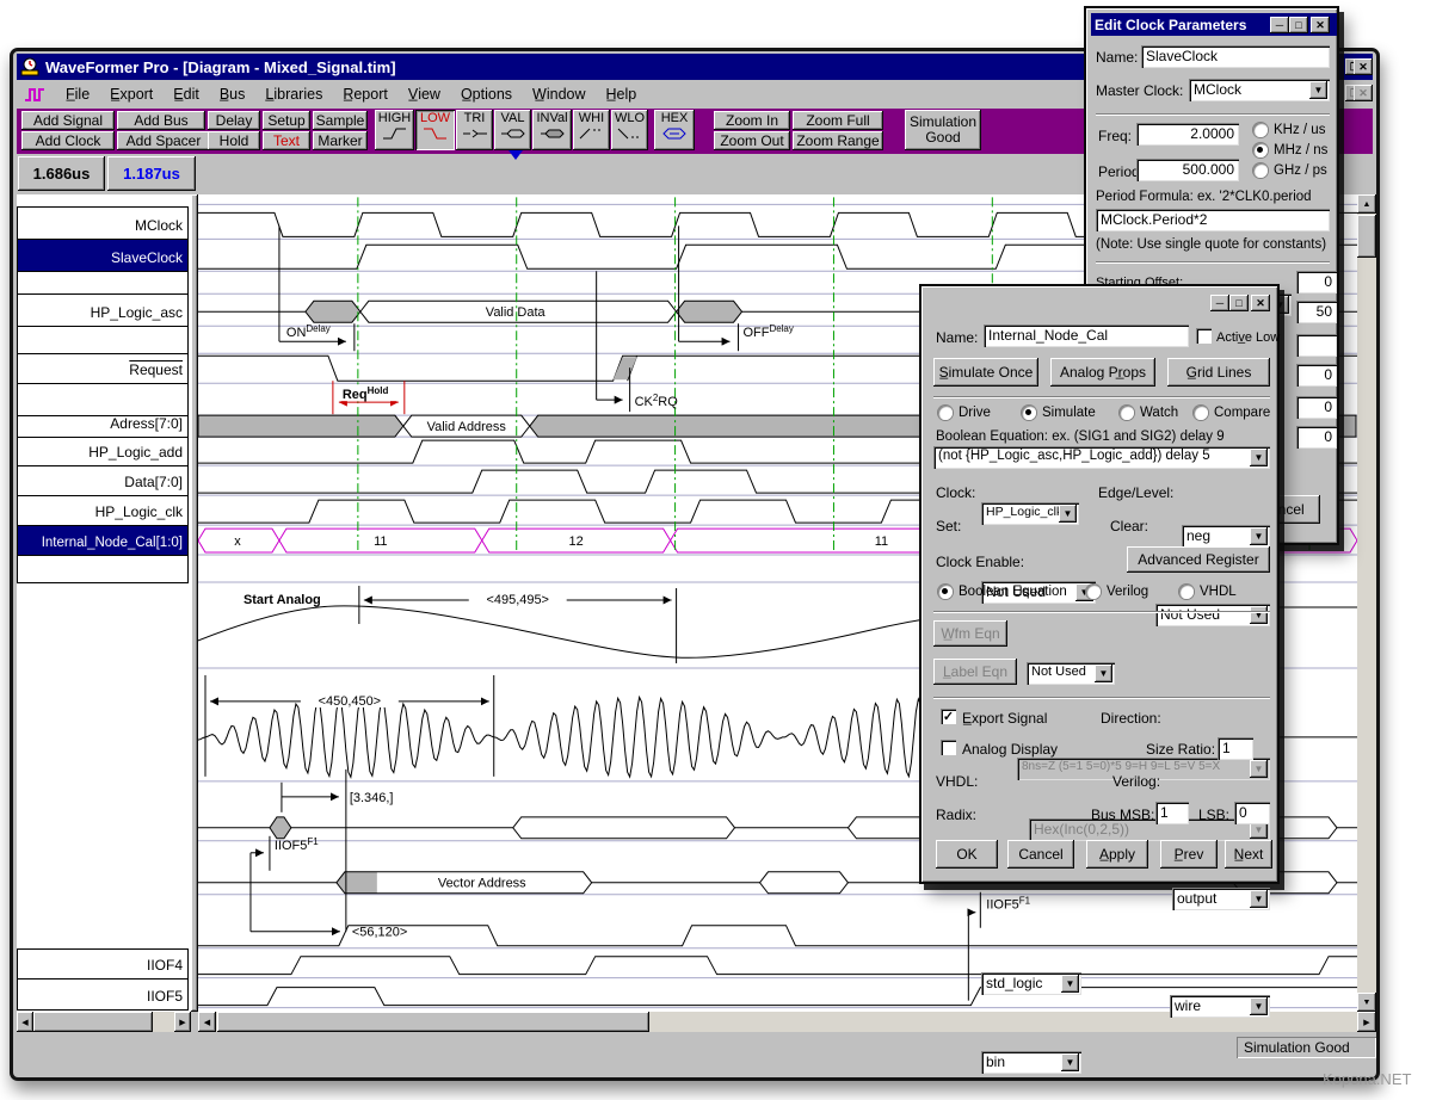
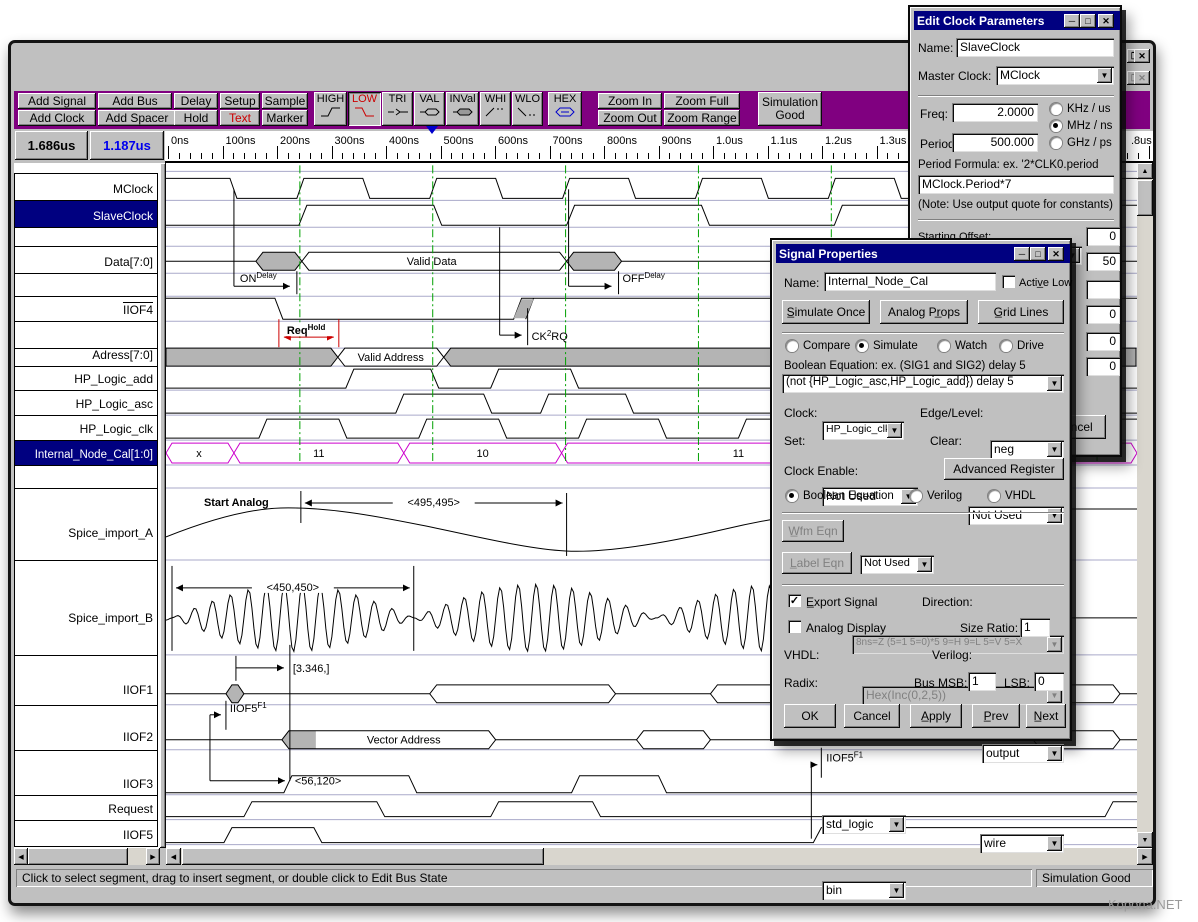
- WaveFormer Pro - [Diagram - Mixed_Signal.tim]
  ✕
- F̲ile
- E̲xport
- E̲dit
- B̲us
- L̲ibraries
- R̲eport
- V̲iew
- O̲ptions
- W̲indow
- H̲elp
  ✕
  Add Signal
  Add Bus
  Add Clock
  Add Spacer
  Delay
  Setup
  Sample
  Hold
  Text
  Marker
  HIGH
  LOW
  TRI
  VAL
  INVal
  WHI
  WLO
  HEX
  Zoom In
  Zoom Full
  Zoom Out
  Zoom Range
  Simulation Good
  1.686us
  1.187us
+ 0ns
+ 100ns
+ 200ns
+ 300ns
+ 400ns
+ 500ns
+ 600ns
+ 700ns
+ 800ns
+ 900ns
+ 1.0us
+ 1.1us
+ 1.2us
+ 1.3us
+ .8us
  MClock
  SlaveClock
- HP_Logic_asc
+ Data[7:0]
- Request
+ IIOF4
  Adress[7:0]
  HP_Logic_add
- Data[7:0]
+ HP_Logic_asc
  HP_Logic_clk
  Internal_Node_Cal[1:0]
+ Spice_import_A
+ Spice_import_B
+ IIOF1
+ IIOF2
+ IIOF3
- IIOF4
+ Request
  IIOF5
  Valid Data
  Valid Address
  Vector Address
  x
  11
- 12
+ 10
  11
  ONDelay
  OFFDelay
  ReqHold
  CK2RQ
  Start Analog
  <495,495>
  <450,450>
  [3.346,]
  IIOF5F1
  <56,120>
  IIOF5F1
+ Click to select segment, drag to insert segment, or double click to Edit Bus State
  Simulation Good
  Edit Clock Parameters
  ─
  □
  ✕
  Name:
  SlaveClock
  Master Clock:
  MClock
  ▼
  Freq:
  2.0000
  Perio
  500.000
  KHz / us
  MHz / ns
  GHz / ps
  Period Formula: ex. '2*CLK0.period
- MClock.Period*2
+ MClock.Period*7
- (Note: Use single quote for constants)
+ (Note: Use output quote for constants)
  Starting Offset:
  ▼
  0
  50
  0
  0
  0
+ Signal Properties
  ─
  □
  ✕
  Name:
  Internal_Node_Cal
  ✓
  Activ̲e Low
  S̲imulate Once
  Analog Pr̲ops
  G̲rid Lines
- Drive
+ Compare
  Simulate
  Watch
- Compare
+ Drive
- Boolean Equation: ex. (SIG1 and SIG2) delay 9
+ Boolean Equation: ex. (SIG1 and SIG2) delay 5
  (not {HP_Logic_asc,HP_Logic_add}) delay 5
  ▼
  Clock:
  HP_Logic_cl
  ▼
  Edge/Level:
  neg
  ▼
  Set:
  Not Used
  ▼
  Clear:
  Not Used
  ▼
  Clock Enable:
  Not Used
  ▼
  Advanced Register
  Boolean Equation
  Verilog
  VHDL
  W̲fm Eqn
  8ns=Z (5=1 5=0)*5 9=H 9=L 5=V 5=X
  ▼
  L̲abel Eqn
  Hex(Inc(0,2,5))
  ▼
  ✓
  E̲xport Signal
  Direction:
  output
  ▼
  ✓
  Analog Display
  Size Ratio:
  1
  VHDL:
  std_logic
  ▼
  Verilog:
  wire
  ▼
  Radix:
  bin
  ▼
  Bus MSB:
  1
  LSB:
  0
  OK
  Cancel
  A̲pply
  P̲rev
  N̲ext
  Kopona.NET
